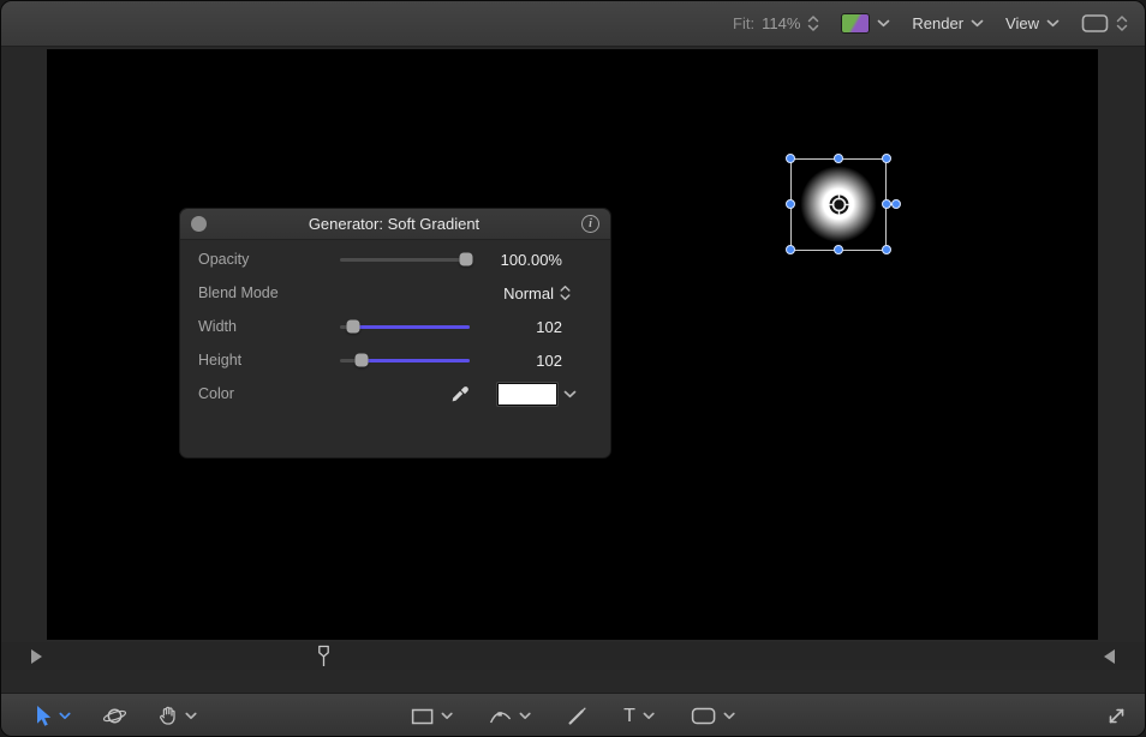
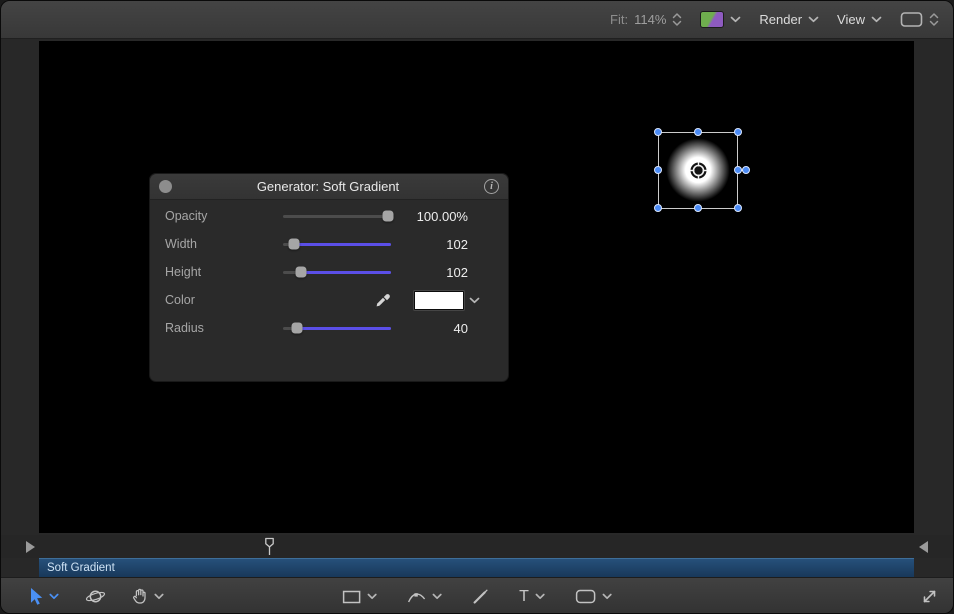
  Fit:
  114%
  Render
  View
  Generator: Soft Gradient
  i
  Opacity
  100.00%
- Blend Mode
- Normal
  Width
  102
  Height
  102
  Color
+ Radius
+ 40
+ Soft Gradient
  T
